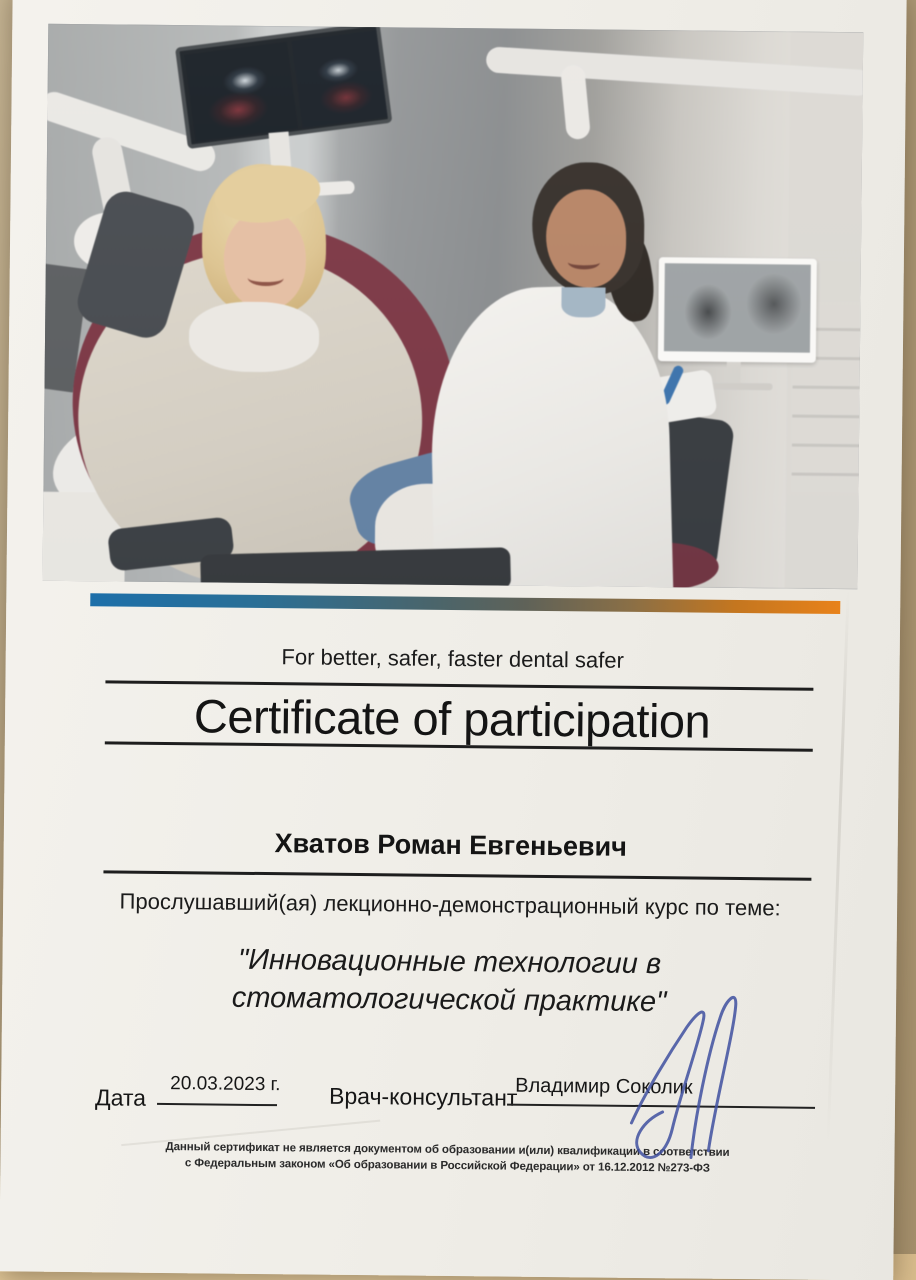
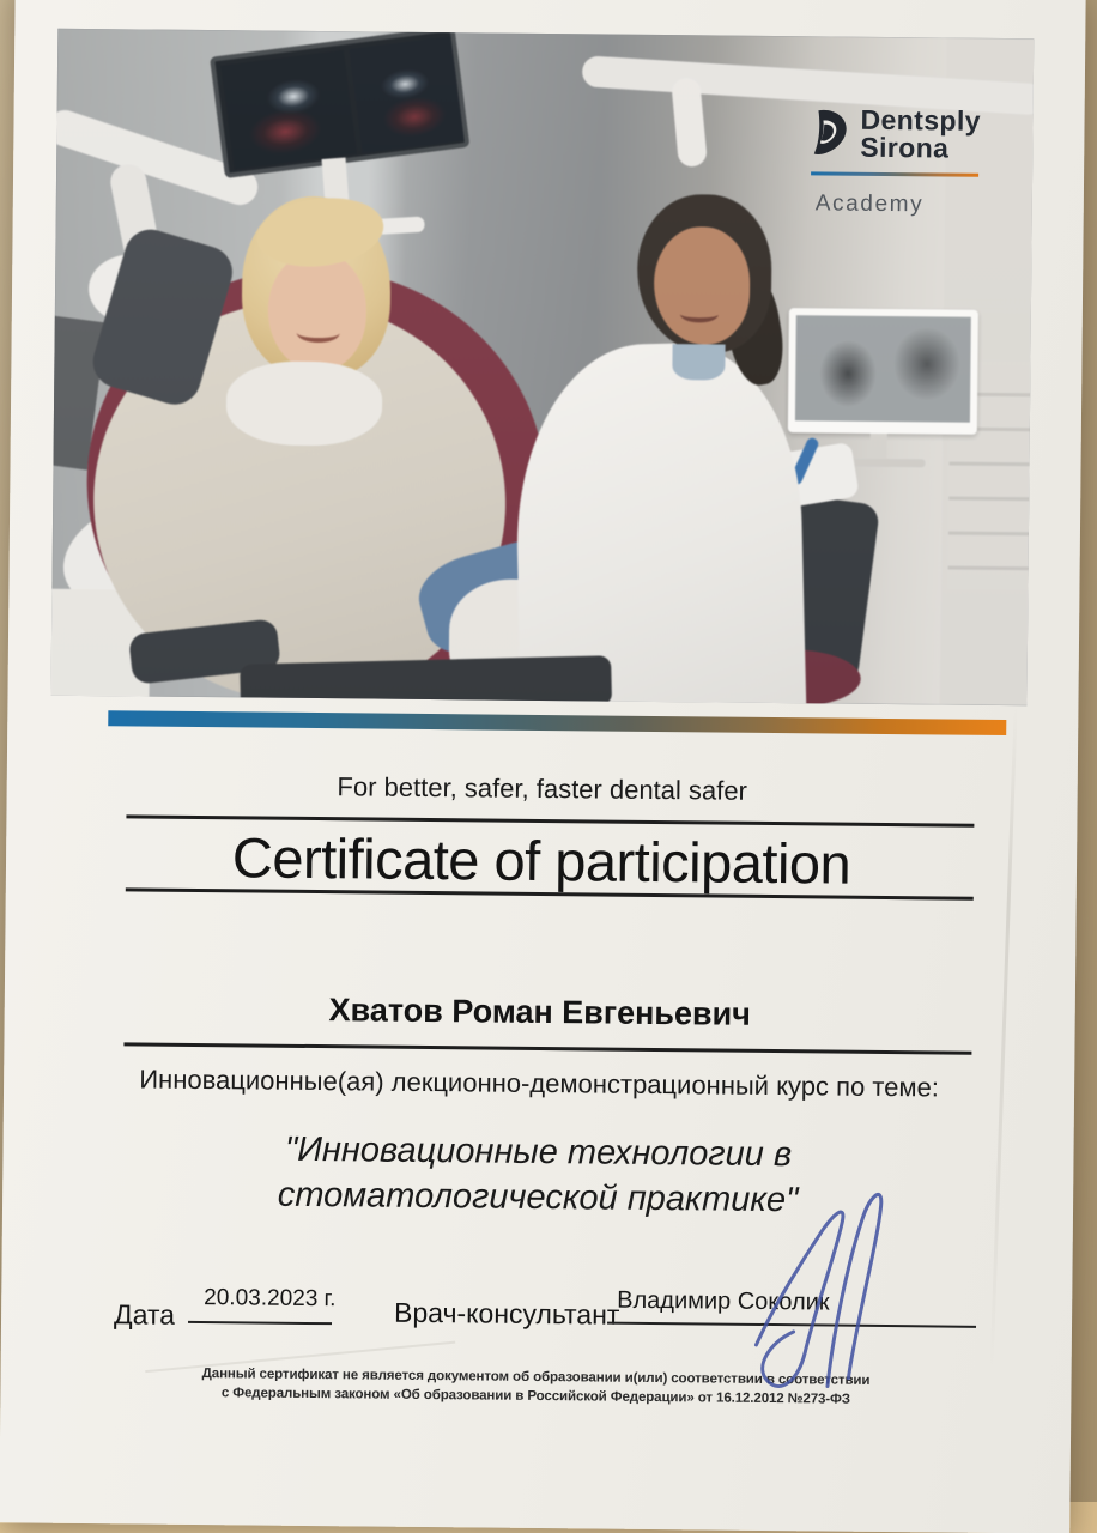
+ Dentsply
+ Sirona
+ Academy
  For better, safer, faster dental safer
  Certificate of participation
  Хватов Роман Евгеньевич
- Прослушавший(ая) лекционно-демонстрационный курс по теме:
+ Инновационные(ая) лекционно-демонстрационный курс по теме:
  "Инновационные технологии в
  стоматологической практике"
  Дата
  20.03.2023 г.
  Врач-консультант
  Владимир Соколик
- Данный сертификат не является документом об образовании и(или) квалификации в соответствии
+ Данный сертификат не является документом об образовании и(или) соответствии в соответствии
  с Федеральным законом «Об образовании в Российской Федерации» от 16.12.2012 №273-ФЗ
